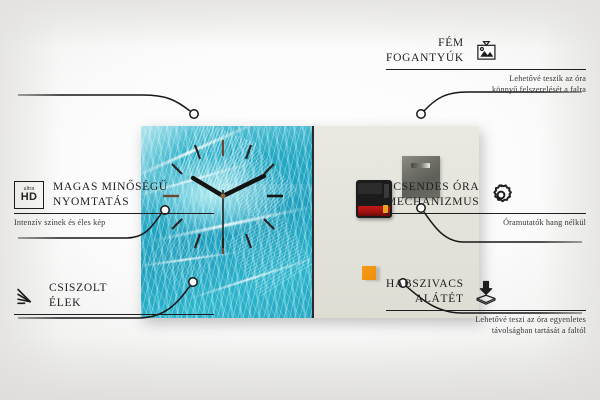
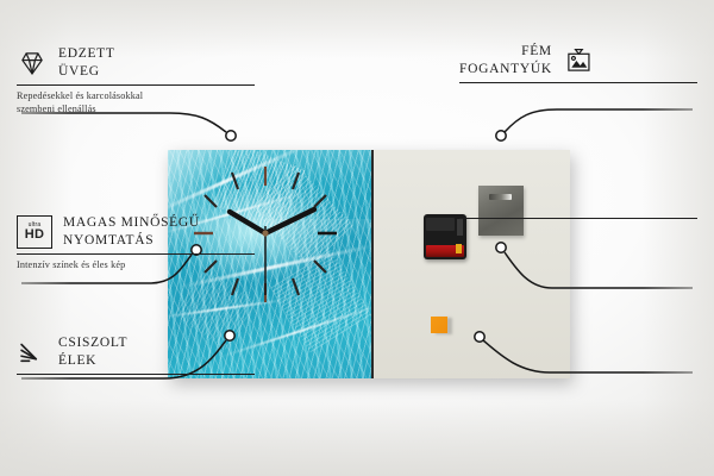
+ EDZETT
+ ÜVEG
+ Repedésekkel és karcolásokkal
+ szembeni ellenállás
  HD
  MAGAS MINŐSÉGŰ
  NYOMTATÁS
  Intenzív színek és éles kép
  CSISZOLT
  ÉLEK
  FÉM
  FOGANTYÚK
- Lehetővé teszik az óra
- könnyű felszerelését a falra
- CSENDES ÓRA
- MECHANIZMUS
- Óramutatók hang nélkül
- HABSZIVACS
- ALÁTÉT
- Lehetővé teszi az óra egyenletes
- távolságban tartását a faltól
